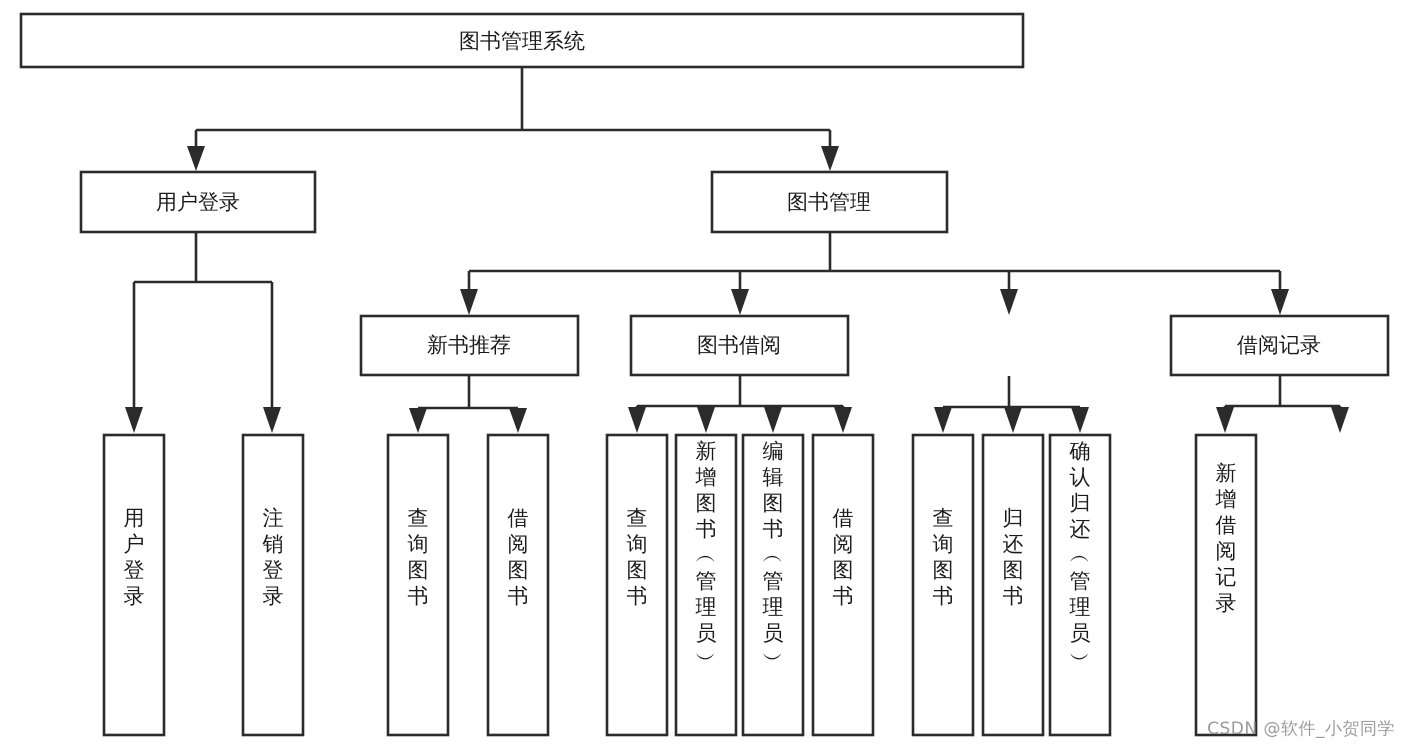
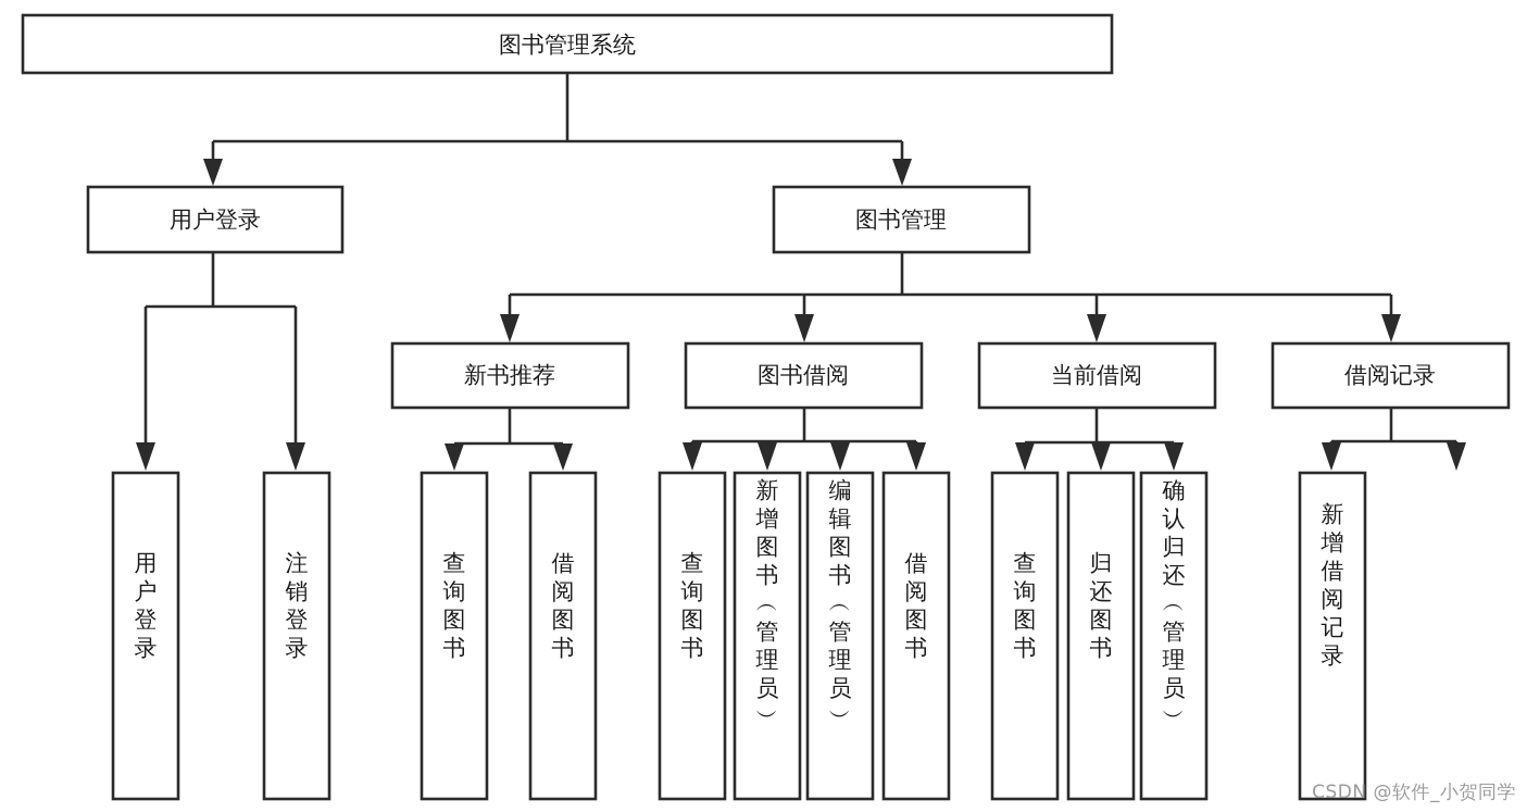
  图书管理系统
  用户登录
  图书管理
  新书推荐
  图书借阅
+ 当前借阅
  借阅记录
  用户登录
  注销登录
  查询图书
  借阅图书
  查询图书
  新增图书 ︵ 管理员 ︶
  编辑图书 ︵ 管理员 ︶
  借阅图书
  查询图书
  归还图书
  确认归还 ︵ 管理员 ︶
  新增借阅记录
  CSDN @软件_小贺同学
